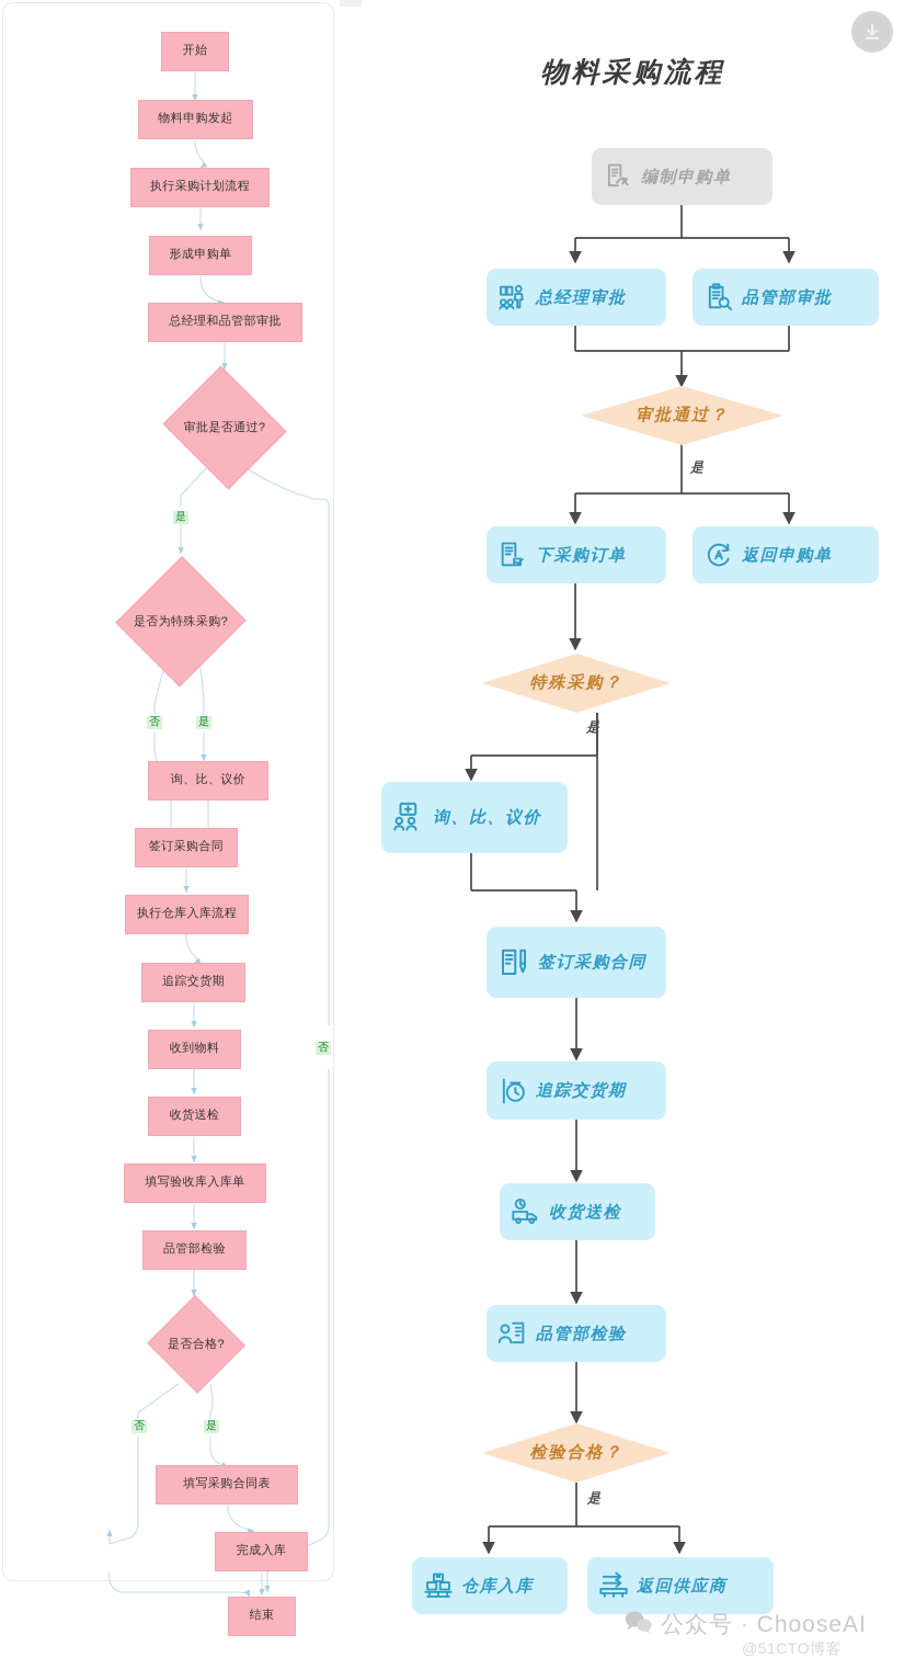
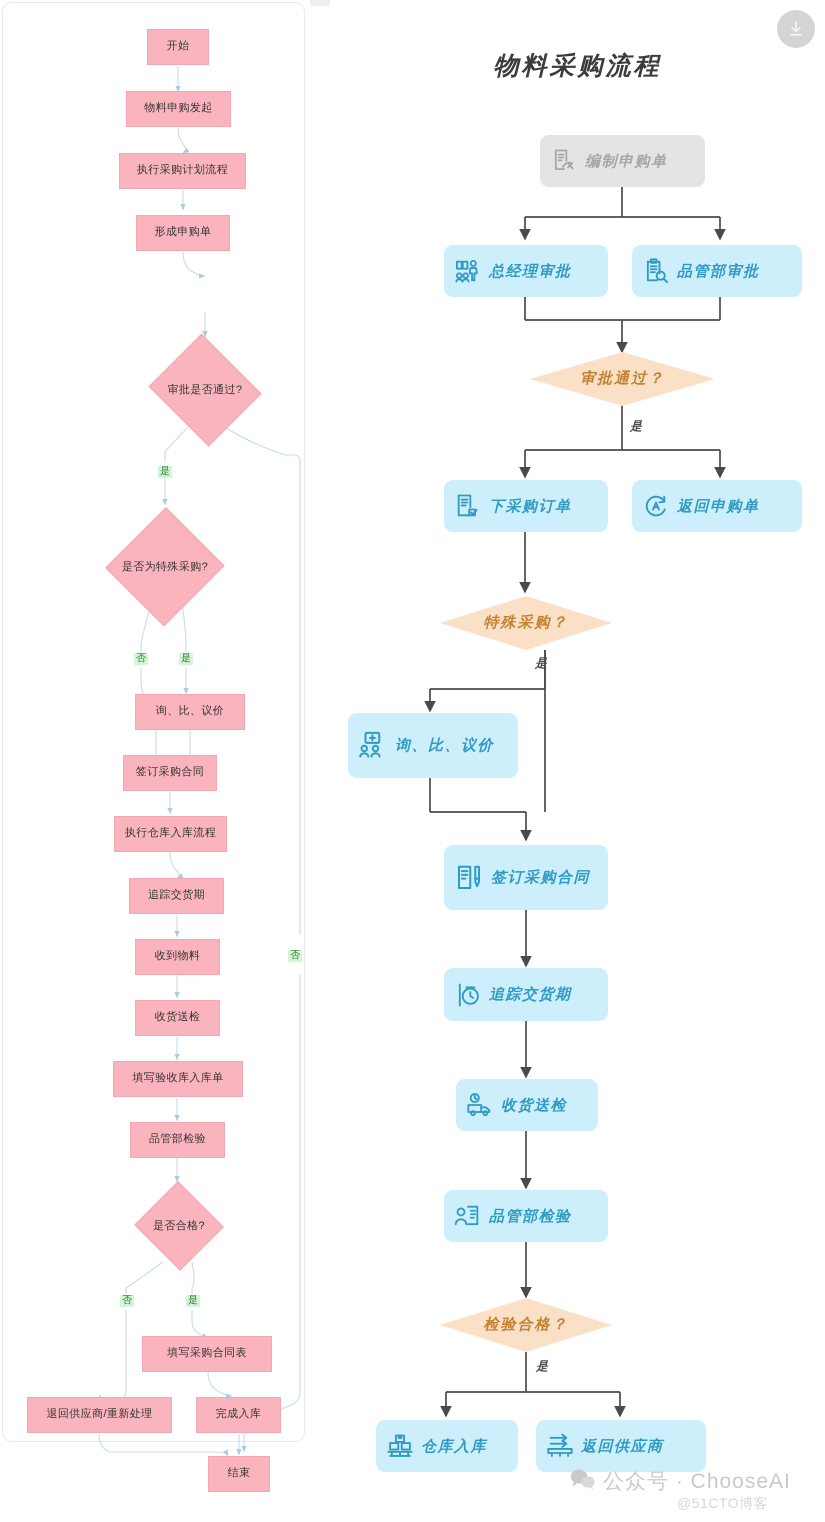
  开始
  物料申购发起
  执行采购计划流程
  形成申购单
- 总经理和品管部审批
  审批是否通过?
  是
  是否为特殊采购?
  否
  是
  询、比、议价
  签订采购合同
  执行仓库入库流程
  追踪交货期
  收到物料
  收货送检
  填写验收库入库单
  品管部检验
  是否合格?
  否
  是
  否
  填写采购合同表
+ 退回供应商/重新处理
  完成入库
  结束
  物料采购流程
  编制申购单
  总经理审批
  品管部审批
  审批通过？
  是
  下采购订单
  返回申购单
  特殊采购？
  是
  询、比、议价
  签订采购合同
  追踪交货期
  收货送检
  品管部检验
  检验合格？
  是
  仓库入库
  返回供应商
  公众号 · ChooseAI
  @51CTO博客
